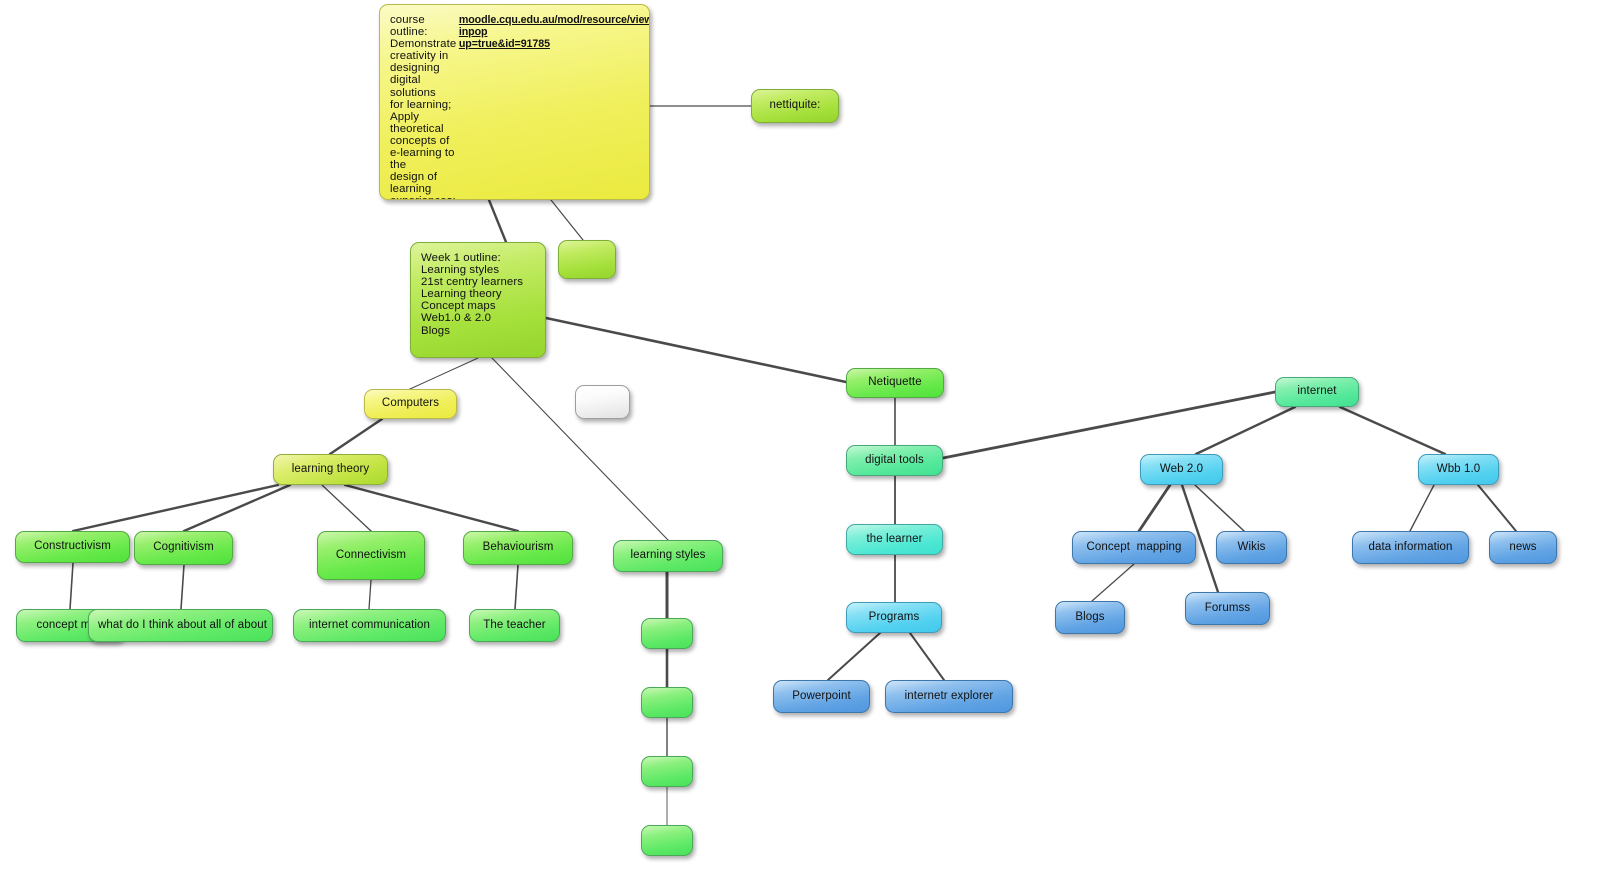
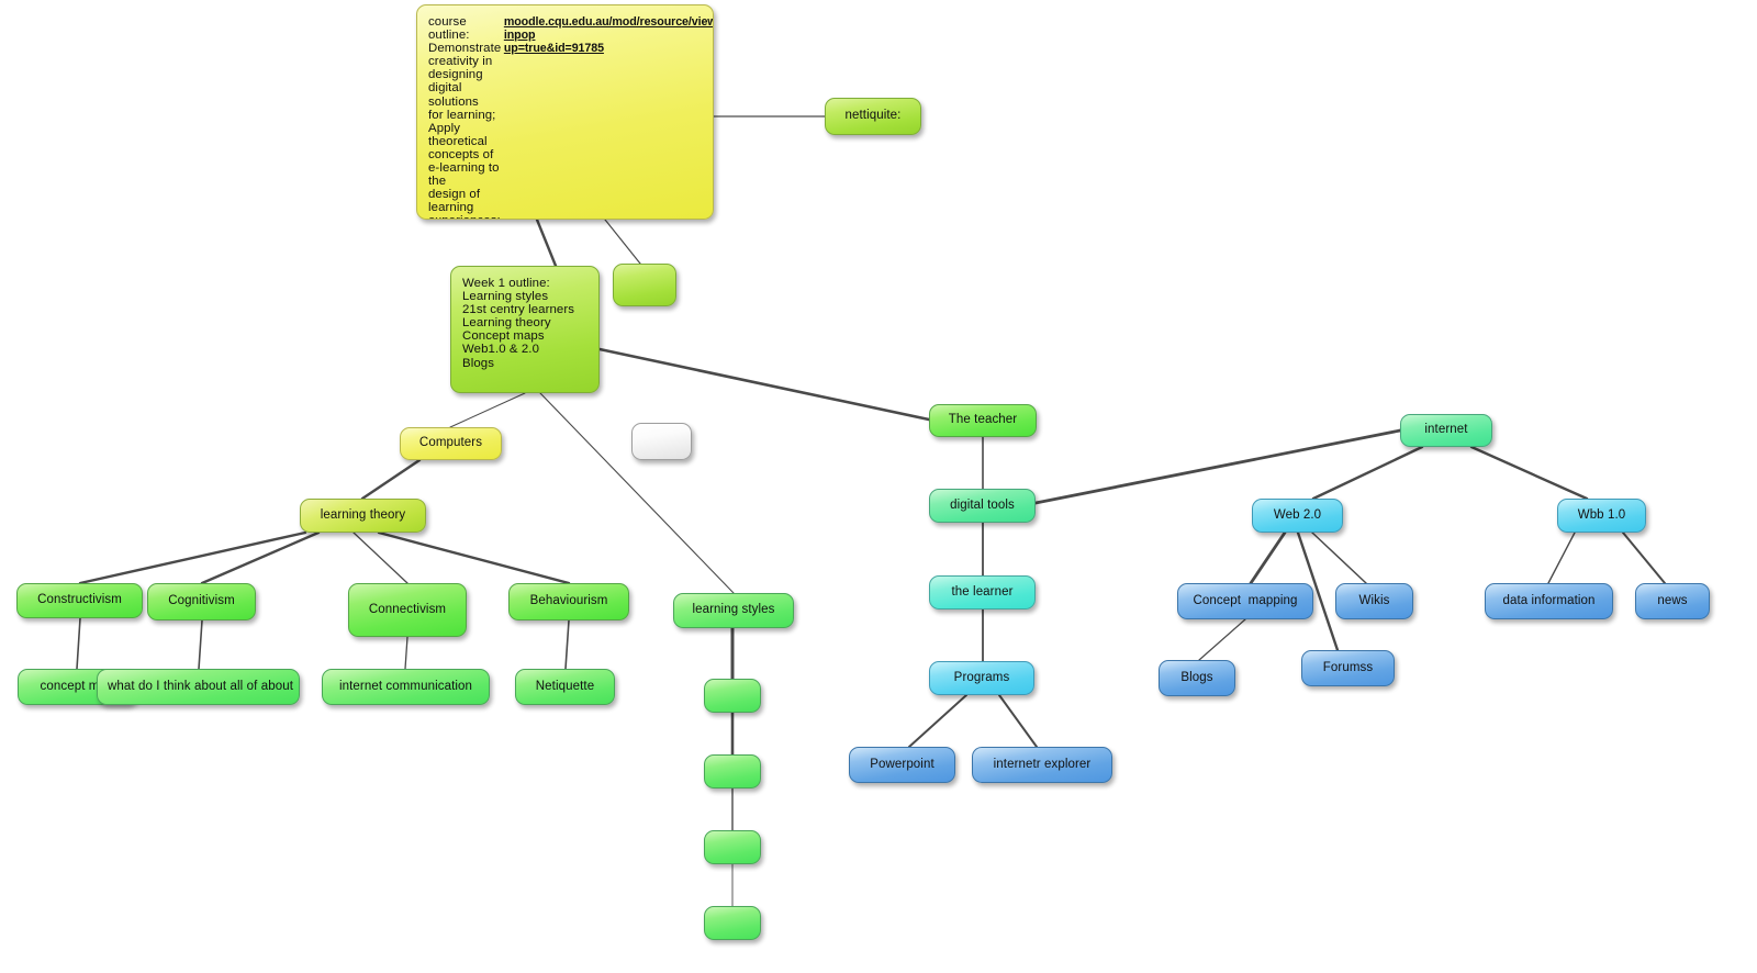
  course outline:
  Demonstrate creativity in designing digital solutions
  for learning;
  Apply theoretical concepts of e-learning to the
  moodle.cqu.edu.au/mod/resource/viewinpop
  up=true&id=91785
  nettiquite:
  Week 1 outline:
  Learning styles
  21st centry learners
  Learning theory
  Concept maps
  Web1.0 & 2.0
  Blogs
  Computers
  learning theory
  Constructivism
  Cognitivism
  Connectivism
  Behaviourism
  concept m
  what do I think about all of about
  internet communication
- The teacher
+ Netiquette
  learning styles
- Netiquette
+ The teacher
  digital tools
  the learner
  Programs
  Powerpoint
  internetr explorer
  internet
  Web 2.0
  Wbb 1.0
  Concept mapping
  Wikis
  Blogs
  Forumss
  data information
  news
